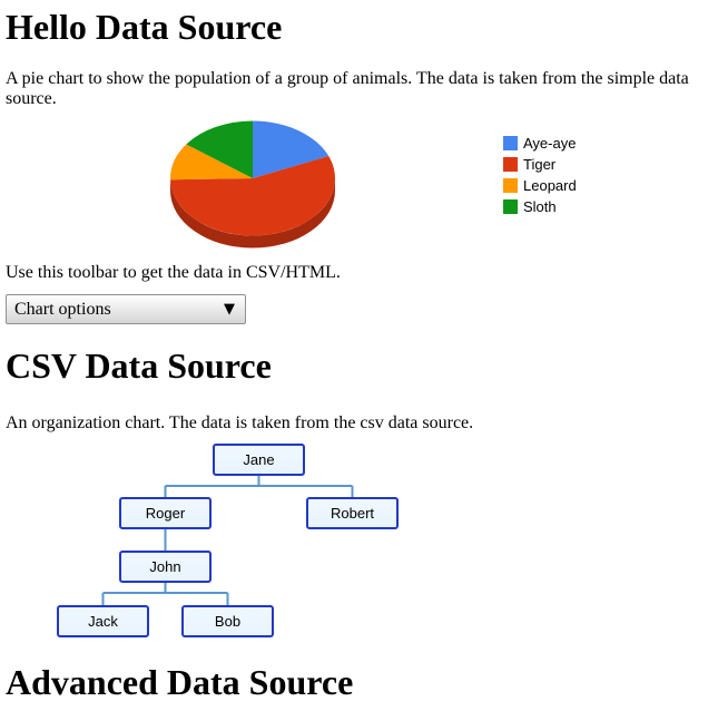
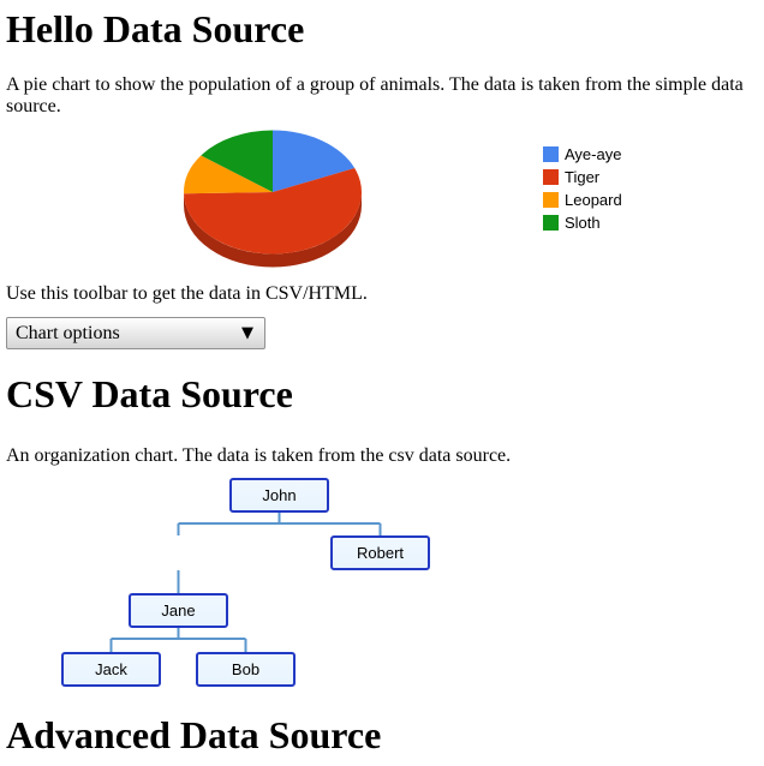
  Hello Data Source
  A pie chart to show the population of a group of animals. The data is taken from the simple data source.
  Aye-aye
  Tiger
  Leopard
  Sloth
  Use this toolbar to get the data in CSV/HTML.
  Chart options
  ▼
  CSV Data Source
  An organization chart. The data is taken from the csv data source.
- Jane
+ John
- Roger
  Robert
- John
+ Jane
  Jack
  Bob
  Advanced Data Source
